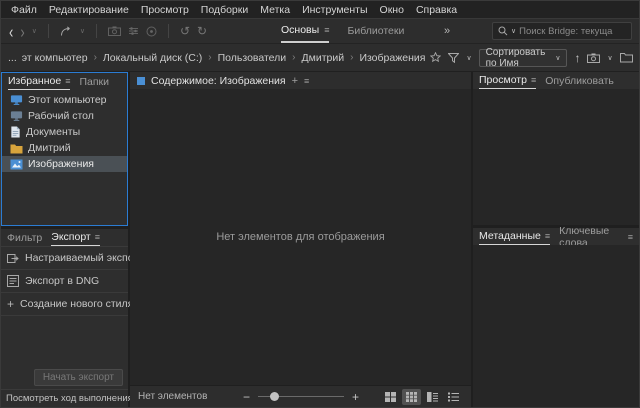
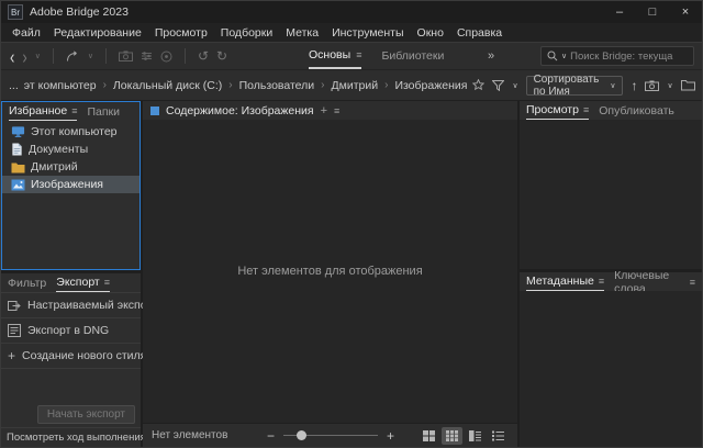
+ Br
+ Adobe Bridge 2023
+ –
+ □
+ ×
  Файл
  Редактирование
  Просмотр
  Подборки
  Метка
  Инструменты
  Окно
  Справка
  ‹
  ›
  ↺
  ↻
  Основы
  ≡
  Библиотеки
  »
  Поиск Bridge: текуща
  ...
  эт компьютер
  ›
  Локальный диск (C:)
  ›
  Пользователи
  ›
  Дмитрий
  ›
  Изображения
  Сортировать по Имя
  ↑
  Избранное
  ≡
  Папки
  Этот компьютер
- Рабочий стол
  Документы
  Дмитрий
  Изображения
  Фильтр
  Экспорт
  ≡
  Настраиваемый эксп
  Экспорт в DNG
  +
  Создание нового стил
  Начать экспорт
  Посмотреть ход выполнени
  Содержимое: Изображения
  +
  ≡
  Нет элементов для отображения
  Нет элементов
  −
  +
  Просмотр
  ≡
  Опубликовать
  Метаданные
  ≡
  Ключевые слова
  ≡
